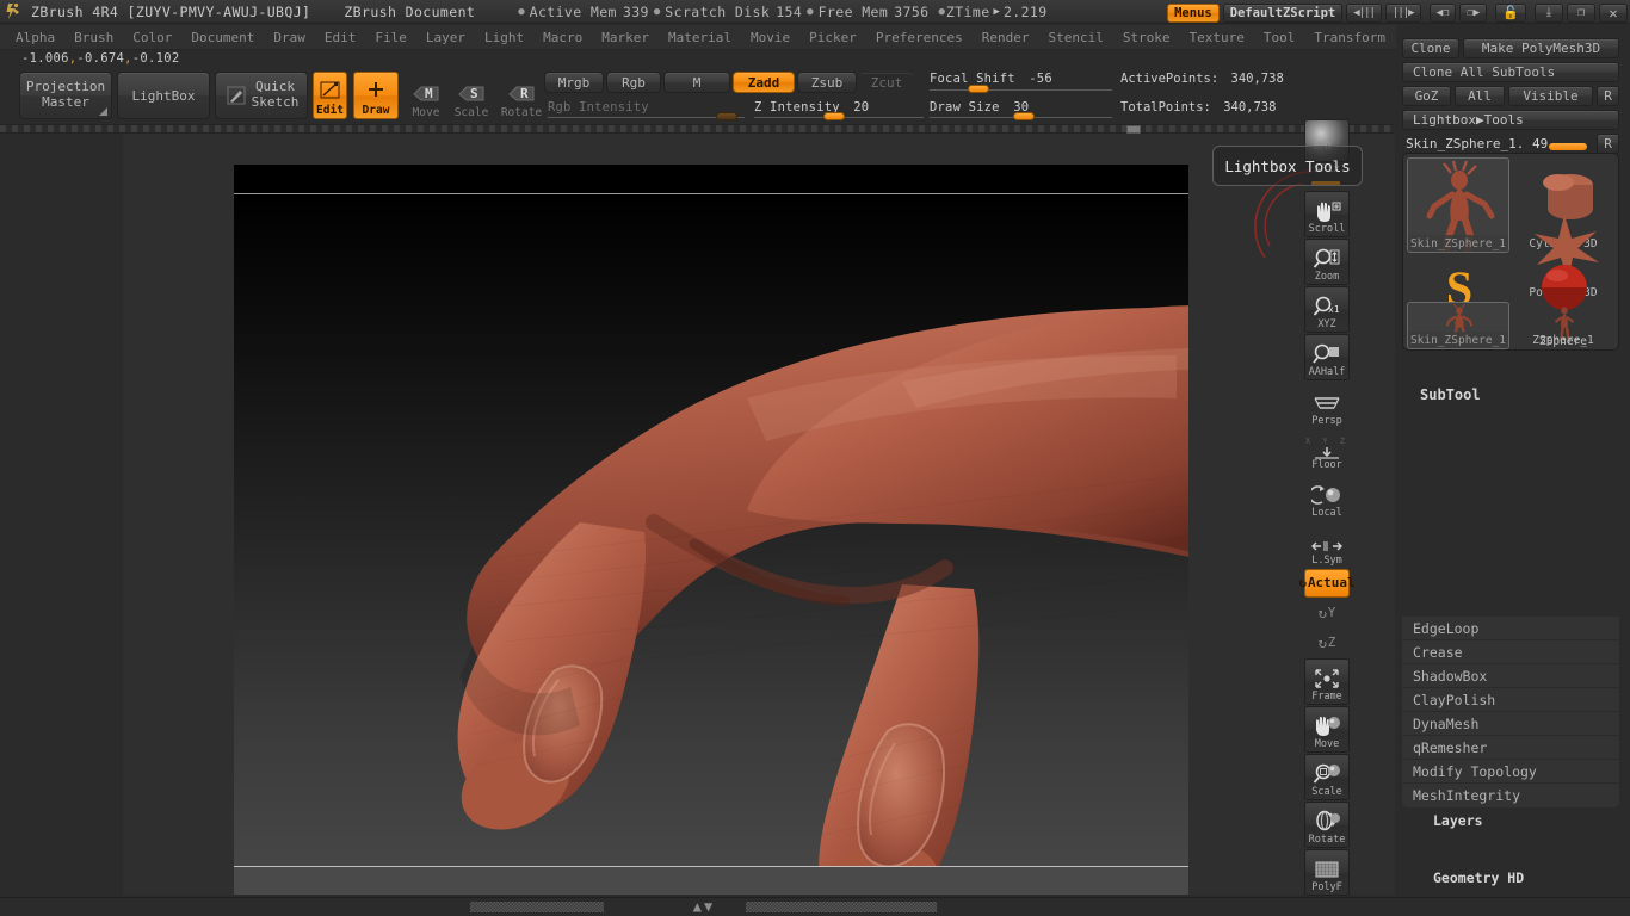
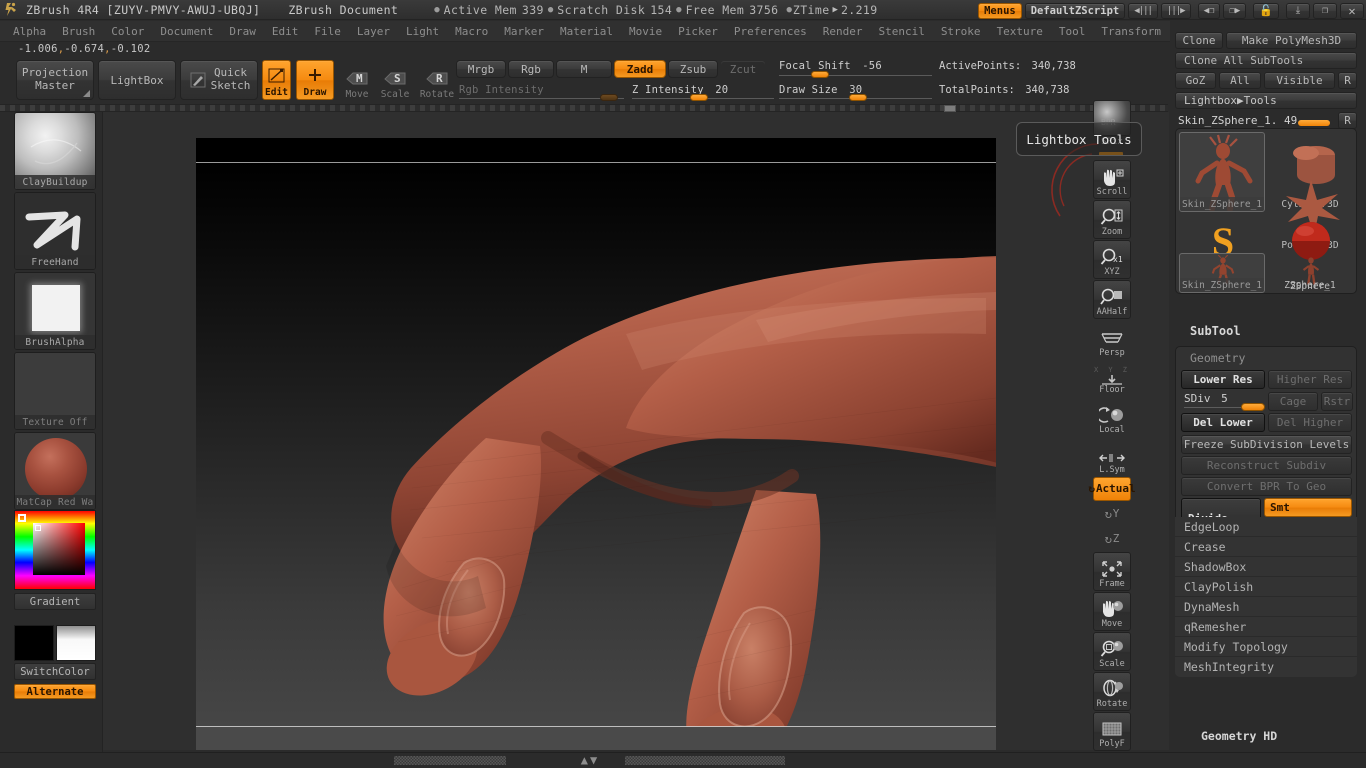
  ZBrush 4R4 [ZUYV-PMVY-AWUJ-UBQJ]
  ZBrush Document
  ●
  Active Mem
  339
  ●
  Scratch Disk
  154
  ●
  Free Mem
  3756
  ●
  ZTime
  ▶
  2.219
  Menus
  DefaultZScript
  ◀|||
  |||▶
  ◀❐
  ❐▶
  🔓
  ⤓
  ❐
  ✕
  Alpha
  Brush
  Color
  Document
  Draw
  Edit
  File
  Layer
  Light
  Macro
  Marker
  Material
  Movie
  Picker
  Preferences
  Render
  Stencil
  Stroke
  Texture
  Tool
  Transform
  -1.006,-0.674,-0.102
  Projection
  Master
  LightBox
  Quick
  Sketch
  Edit
  Draw
  M
  Move
  S
  Scale
  R
  Rotate
  Mrgb
  Rgb
  M
  Zadd
  Zsub
  Zcut
  Rgb Intensity
  Z Intensity 20
  Focal Shift -56
  Draw Size 30
  ActivePoints: 340,738
  TotalPoints: 340,738
+ ClayBuildup
+ FreeHand
+ BrushAlpha
+ Texture Off
+ MatCap Red Wa
+ Gradient
+ SwitchColor
+ Alternate
  BPR
  SPix
  Scroll
  Zoom
  x1
  XYZ
  AAHalf
  Persp
  X Y Z
  Floor
  Local
  L.Sym
  ↻
  Actual
  ↻
  Y
  ↻
  Z
  Frame
  Move
  Scale
  Rotate
  PolyF
  Lightbox Tools
  Clone
  Make PolyMesh3D
  Clone All SubTools
  GoZ
  All
  Visible
  R
  Lightbox▶Tools
  Skin_ZSphere_1. 49
  R
  Skin_ZSphere_1
  S
  ZSphere
  Skin_ZSphere_1
  ZSphere_1
  SubTool
+ Geometry
+ Lower Res
+ Higher Res
+ SDiv 5
+ Cage
+ Rstr
+ Del Lower
+ Del Higher
+ Freeze SubDivision Levels
+ Reconstruct Subdiv
+ Convert BPR To Geo
+ Smt
  EdgeLoop
  Crease
  ShadowBox
  ClayPolish
  DynaMesh
  qRemesher
  Modify Topology
  MeshIntegrity
- Layers
  Geometry HD
  ▲
  ▼
